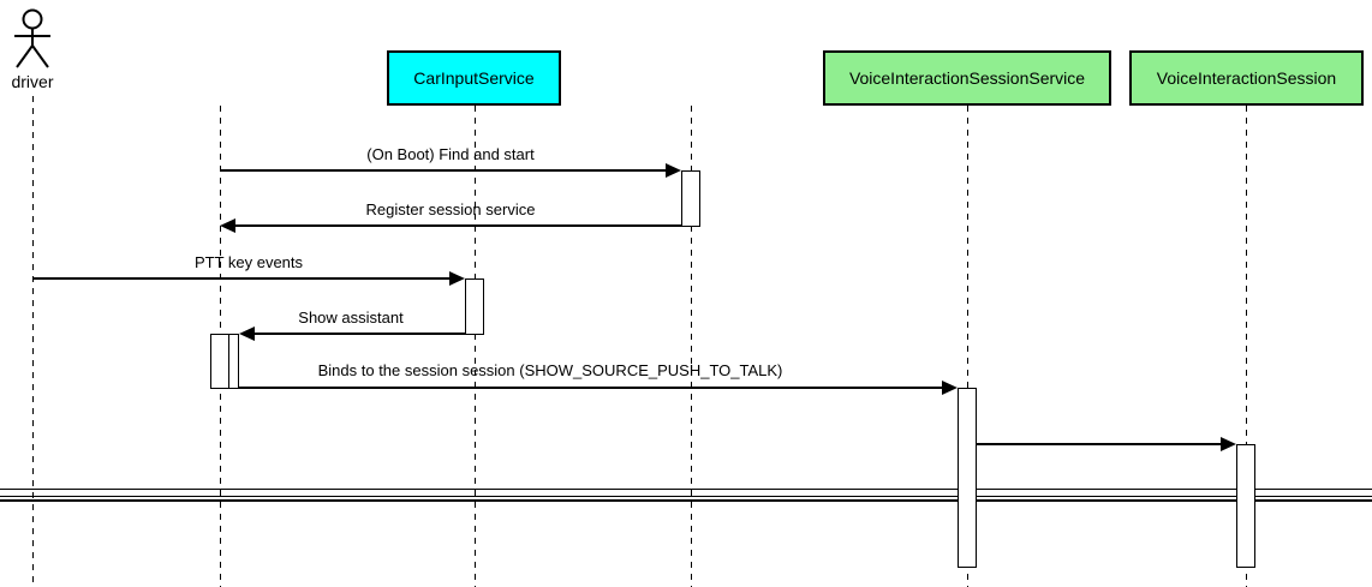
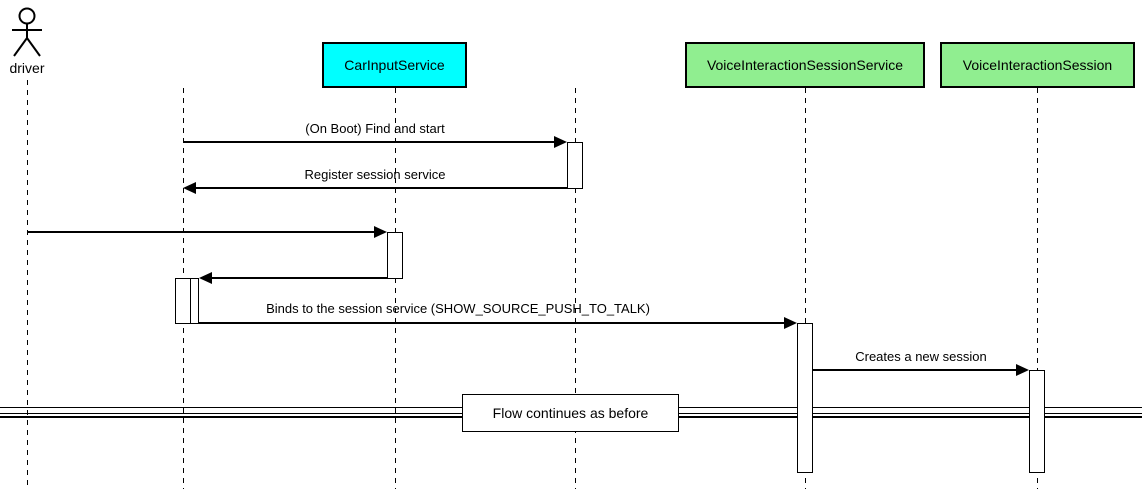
  driver
  CarInputService
  VoiceInteractionSessionService
  VoiceInteractionSession
  (On Boot) Find and start
  Register session service
- PTT key events
- Show assistant
- Binds to the session session (SHOW_SOURCE_PUSH_TO_TALK)
+ Binds to the session service (SHOW_SOURCE_PUSH_TO_TALK)
+ Creates a new session
+ Flow continues as before
